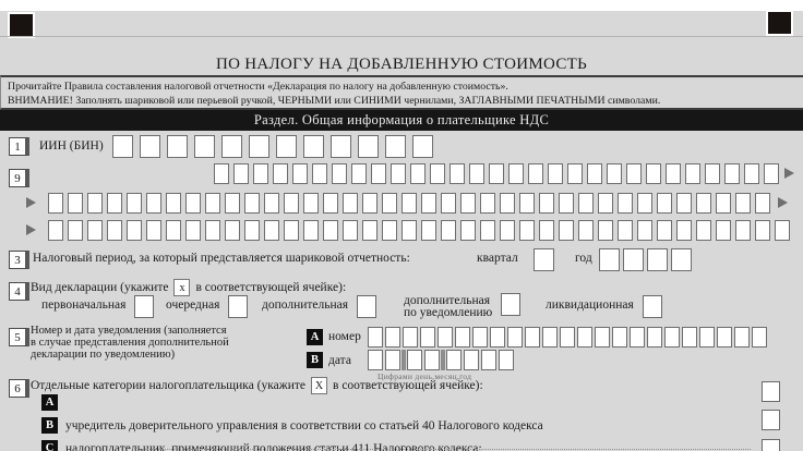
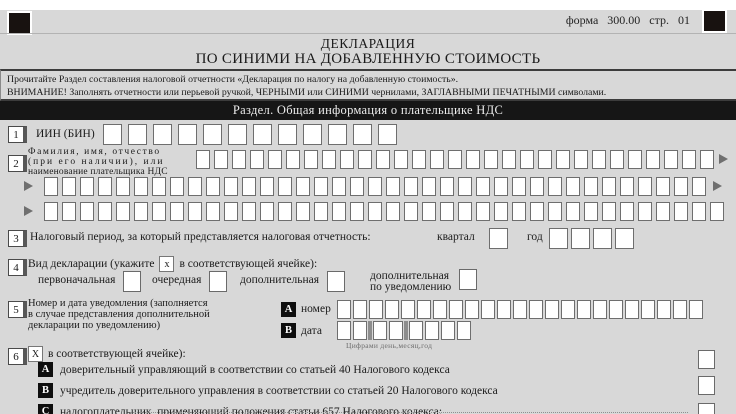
+ форма 300.00 стр. 01
+ ДЕКЛАРАЦИЯ
- ПО НАЛОГУ НА ДОБАВЛЕННУЮ СТОИМОСТЬ
+ ПО СИНИМИ НА ДОБАВЛЕННУЮ СТОИМОСТЬ
- Прочитайте Правила составления налоговой отчетности «Декларация по налогу на добавленную стоимость».
+ Прочитайте Раздел составления налоговой отчетности «Декларация по налогу на добавленную стоимость».
- ВНИМАНИЕ! Заполнять шариковой или перьевой ручкой, ЧЕРНЫМИ или СИНИМИ чернилами, ЗАГЛАВНЫМИ ПЕЧАТНЫМИ символами.
+ ВНИМАНИЕ! Заполнять отчетности или перьевой ручкой, ЧЕРНЫМИ или СИНИМИ чернилами, ЗАГЛАВНЫМИ ПЕЧАТНЫМИ символами.
  Раздел. Общая информация о плательщике НДС
  1
  ИИН (БИН)
- 9
+ 2
+ Фамилия, имя, отчество
+ (при его наличии), или
+ наименование плательщика НДС
  3
- Налоговый период, за который представляется шариковой отчетность:
+ Налоговый период, за который представляется налоговая отчетность:
  квартал
  год
  4
  Вид декларации (укажите
  x
  в соответствующей ячейке):
  первоначальная
  очередная
  дополнительная
  дополнительная
  по уведомлению
- ликвидационная
  5
  Номер и дата уведомления (заполняется
  в случае представления дополнительной
  декларации по уведомлению)
  A
  номер
  B
  дата
  Цифрами день,месяц,год
  6
- Отдельные категории налогоплательщика (укажите
  X
  в соответствующей ячейке):
  A
+ доверительный управляющий в соответствии со статьей 40 Налогового кодекса
  B
- учредитель доверительного управления в соответствии со статьей 40 Налогового кодекса
+ учредитель доверительного управления в соответствии со статьей 20 Налогового кодекса
  C
- налогоплательщик, применяющий положения статьи 411 Налогового кодекса:
+ налогоплательщик, применяющий положения статьи 657 Налогового кодекса:
